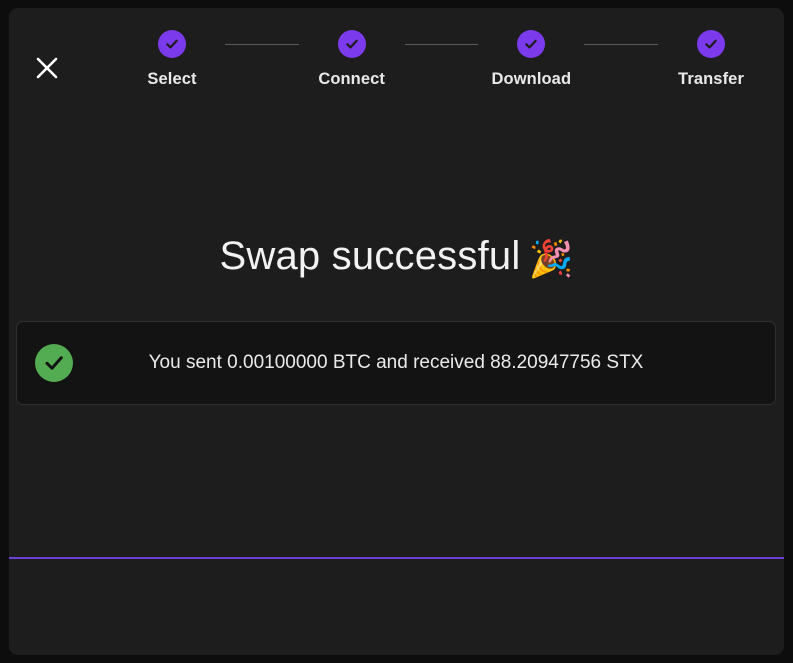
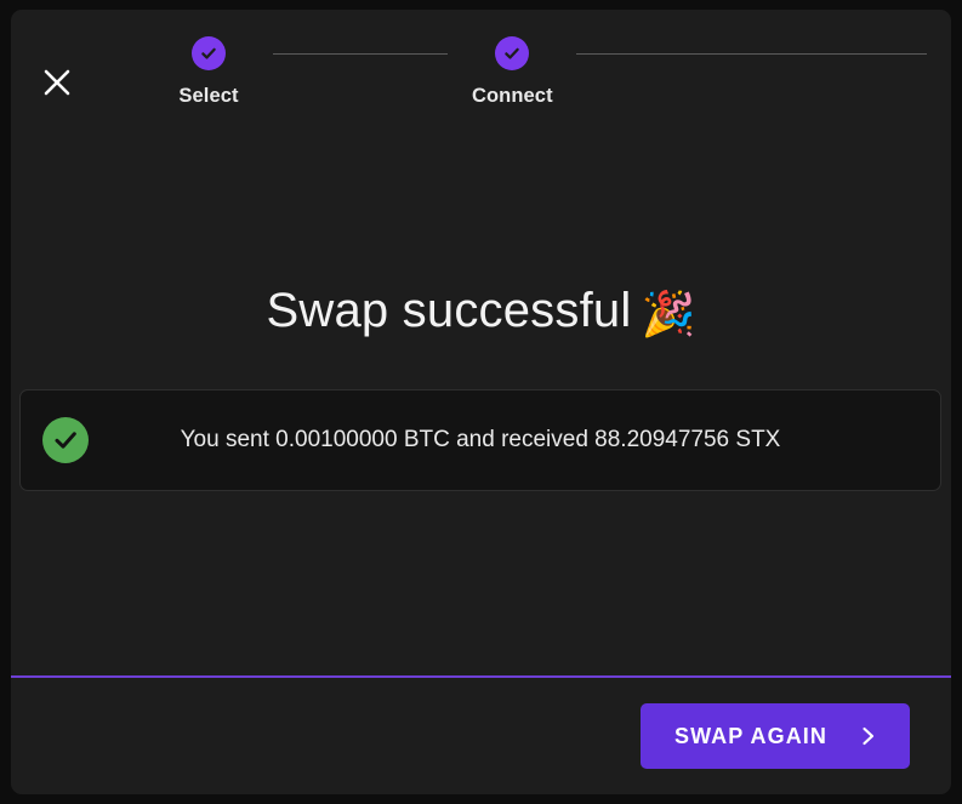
  Select
  Connect
- Download
- Transfer
  Swap successful 🎉
  You sent 0.00100000 BTC and received 88.20947756 STX
+ SWAP AGAIN
